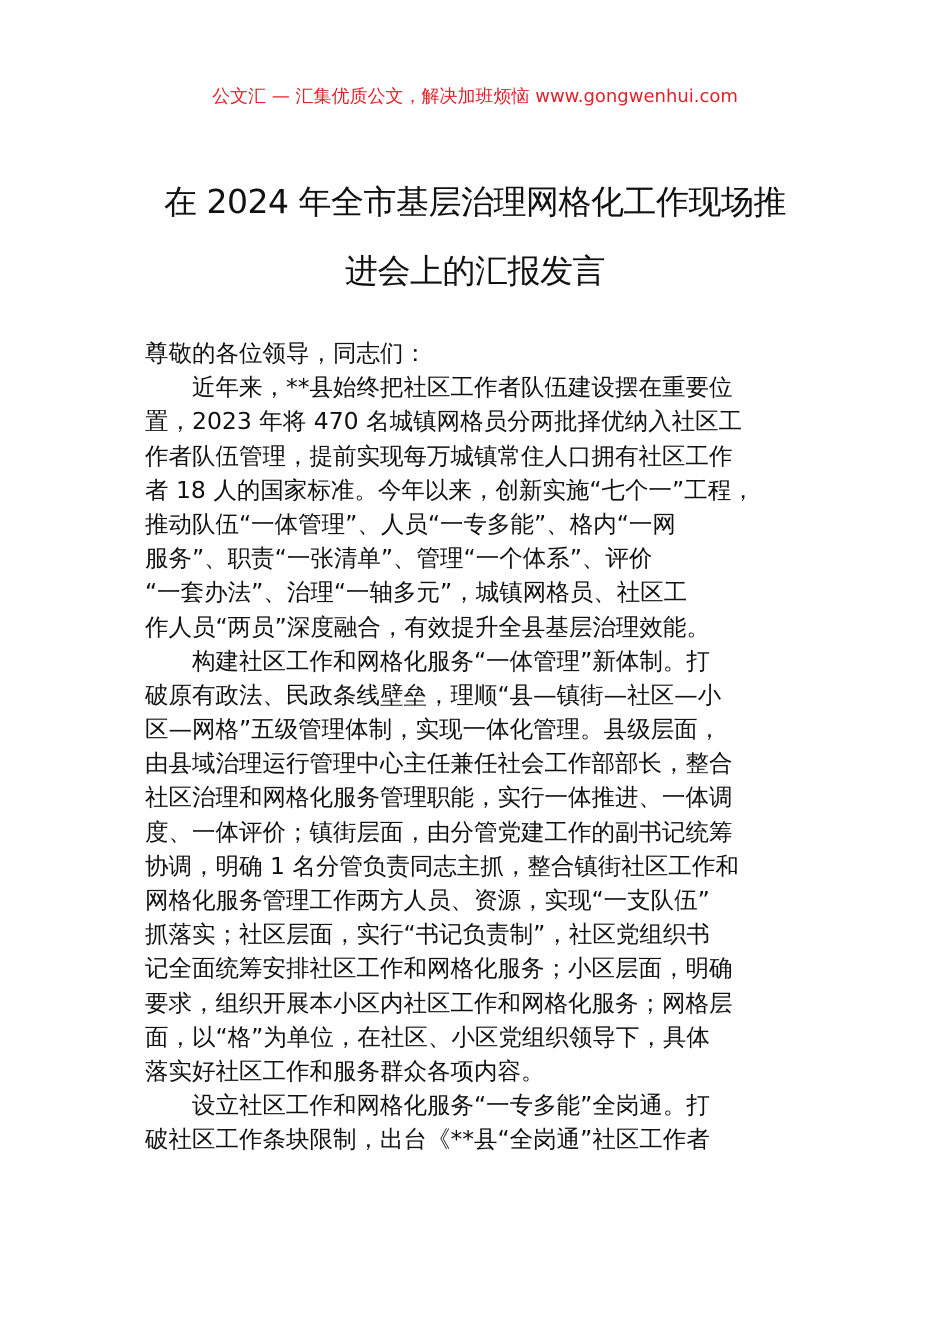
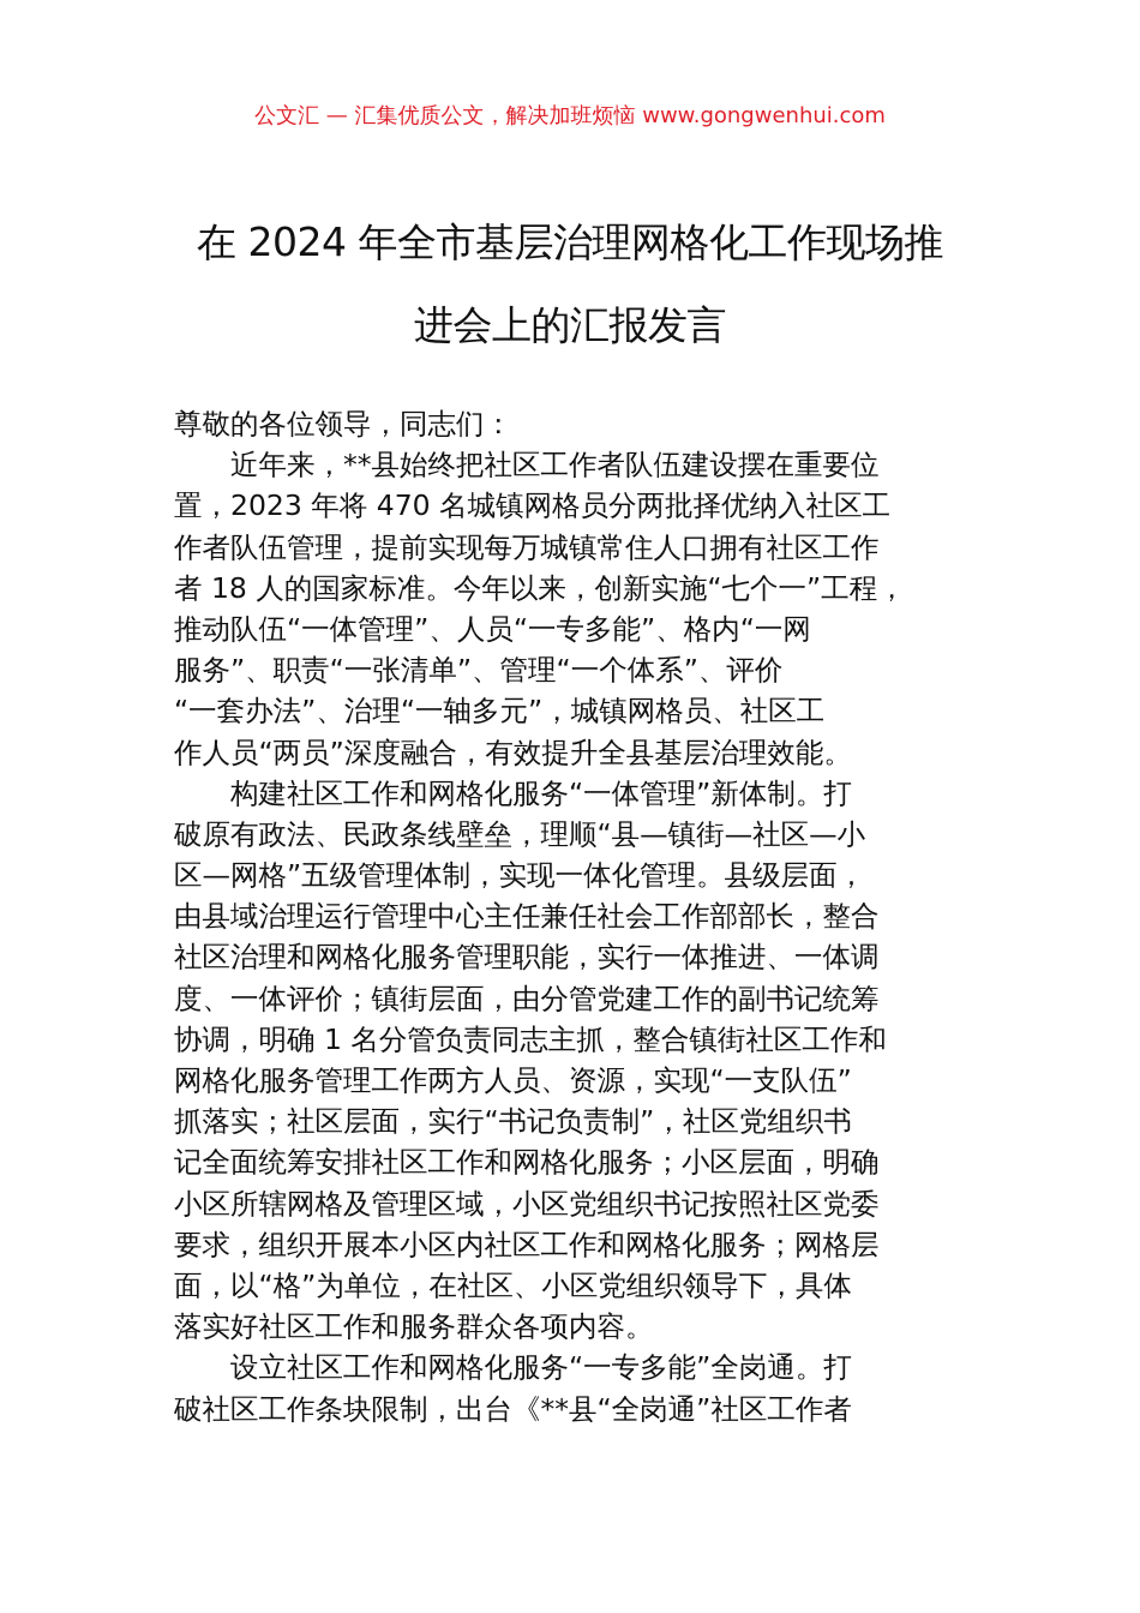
  公文汇 — 汇集优质公文，解决加班烦恼 www.gongwenhui.com
  在 2024 年全市基层治理网格化工作现场推
  进会上的汇报发言
  尊敬的各位领导，同志们：
  近年来，**县始终把社区工作者队伍建设摆在重要位
  置，2023 年将 470 名城镇网格员分两批择优纳入社区工
  作者队伍管理，提前实现每万城镇常住人口拥有社区工作
  者 18 人的国家标准。今年以来，创新实施“七个一”工程，
  推动队伍“一体管理”、人员“一专多能”、格内“一网
  服务”、职责“一张清单”、管理“一个体系”、评价
  “一套办法”、治理“一轴多元”，城镇网格员、社区工
  作人员“两员”深度融合，有效提升全县基层治理效能。
  构建社区工作和网格化服务“一体管理”新体制。打
  破原有政法、民政条线壁垒，理顺“县—镇街—社区—小
  区—网格”五级管理体制，实现一体化管理。县级层面，
  由县域治理运行管理中心主任兼任社会工作部部长，整合
  社区治理和网格化服务管理职能，实行一体推进、一体调
  度、一体评价；镇街层面，由分管党建工作的副书记统筹
  协调，明确 1 名分管负责同志主抓，整合镇街社区工作和
  网格化服务管理工作两方人员、资源，实现“一支队伍”
  抓落实；社区层面，实行“书记负责制”，社区党组织书
  记全面统筹安排社区工作和网格化服务；小区层面，明确
+ 小区所辖网格及管理区域，小区党组织书记按照社区党委
  要求，组织开展本小区内社区工作和网格化服务；网格层
  面，以“格”为单位，在社区、小区党组织领导下，具体
  落实好社区工作和服务群众各项内容。
  设立社区工作和网格化服务“一专多能”全岗通。打
  破社区工作条块限制，出台《**县“全岗通”社区工作者
